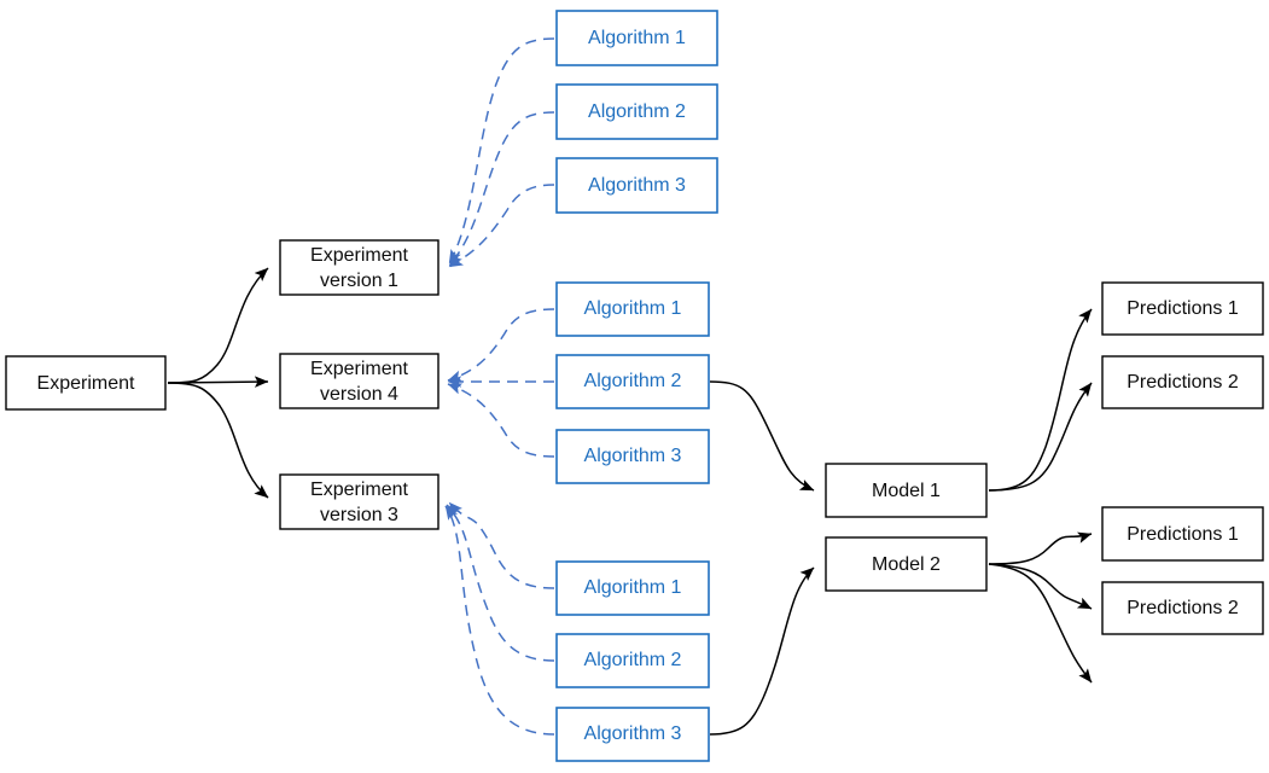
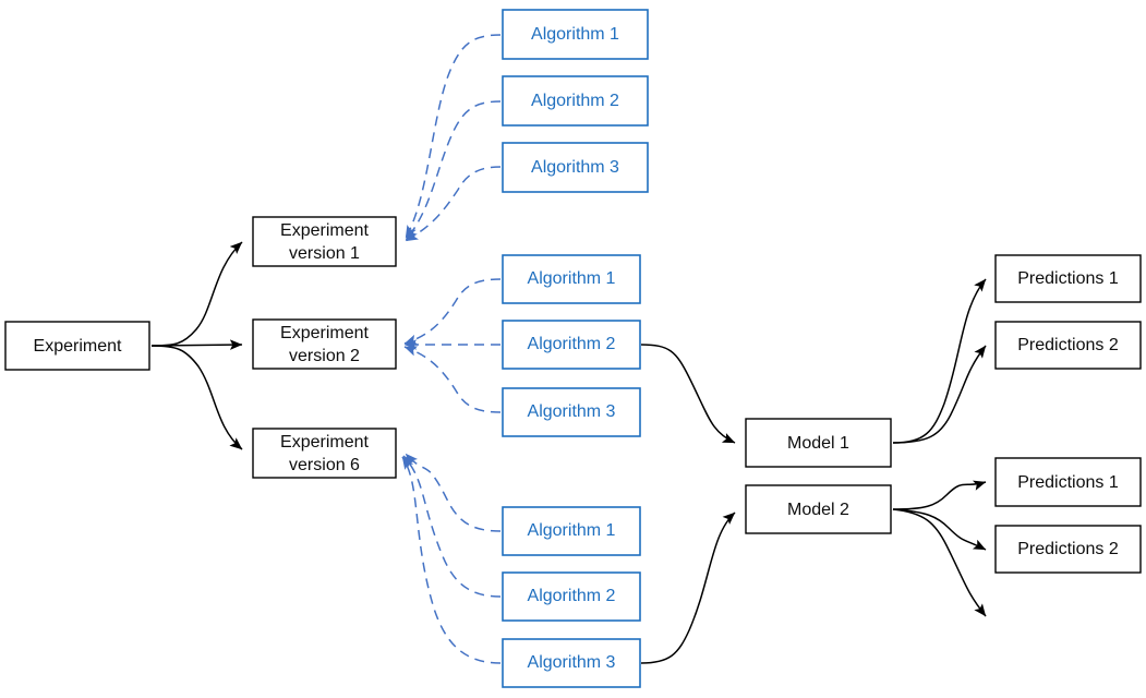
  Experiment
  Experiment
  version 1
  Experiment
- version 4
+ version 2
  Experiment
- version 3
+ version 6
  Algorithm 1
  Algorithm 2
  Algorithm 3
  Algorithm 1
  Algorithm 2
  Algorithm 3
  Algorithm 1
  Algorithm 2
  Algorithm 3
  Model 1
  Model 2
  Predictions 1
  Predictions 2
  Predictions 1
  Predictions 2
